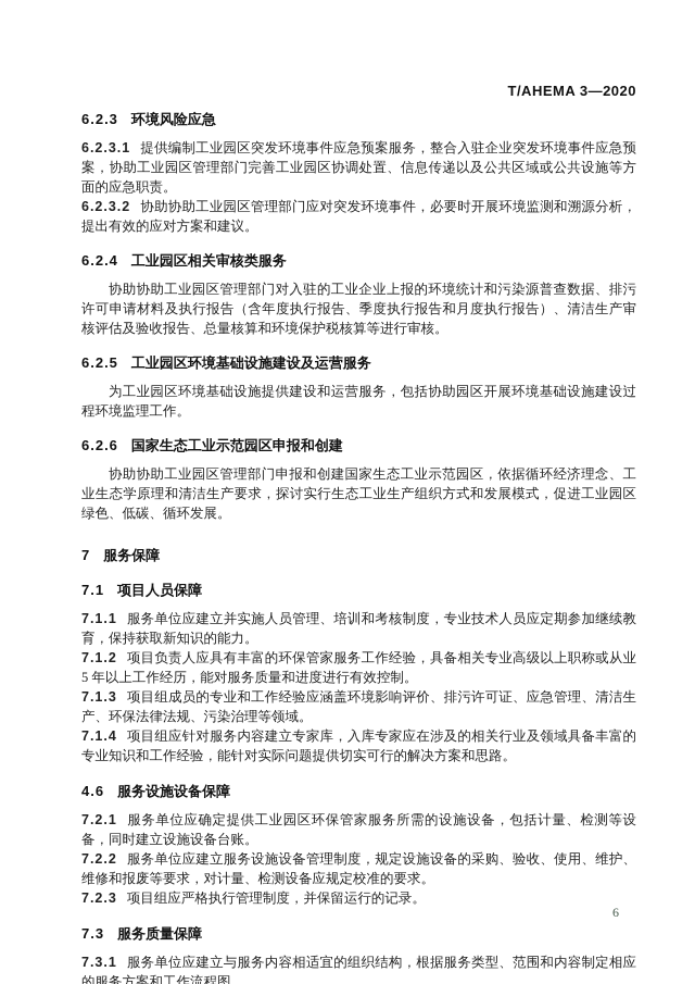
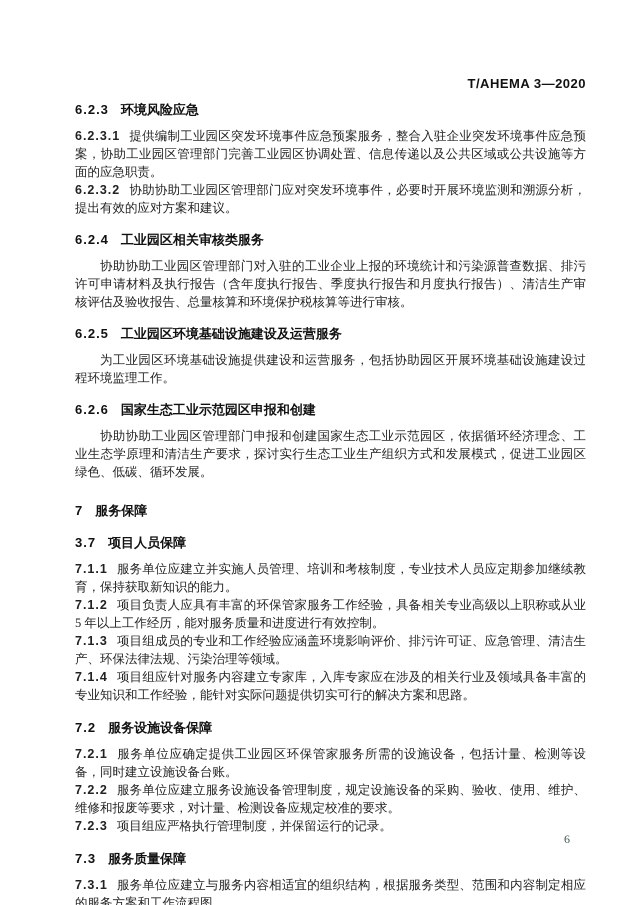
  T/AHEMA 3—2020
  6.2.3 环境风险应急
  6.2.3.1 提供编制工业园区突发环境事件应急预案服务，整合入驻企业突发环境事件应急预案，协助工业园区管理部门完善工业园区协调处置、信息传递以及公共区域或公共设施等方面的应急职责。
  6.2.3.2 协助协助工业园区管理部门应对突发环境事件，必要时开展环境监测和溯源分析，提出有效的应对方案和建议。
  6.2.4 工业园区相关审核类服务
  协助协助工业园区管理部门对入驻的工业企业上报的环境统计和污染源普查数据、排污许可申请材料及执行报告（含年度执行报告、季度执行报告和月度执行报告）、清洁生产审核评估及验收报告、总量核算和环境保护税核算等进行审核。
  6.2.5 工业园区环境基础设施建设及运营服务
  为工业园区环境基础设施提供建设和运营服务，包括协助园区开展环境基础设施建设过程环境监理工作。
  6.2.6 国家生态工业示范园区申报和创建
  协助协助工业园区管理部门申报和创建国家生态工业示范园区，依据循环经济理念、工业生态学原理和清洁生产要求，探讨实行生态工业生产组织方式和发展模式，促进工业园区绿色、低碳、循环发展。
  7 服务保障
- 7.1 项目人员保障
+ 3.7 项目人员保障
  7.1.1 服务单位应建立并实施人员管理、培训和考核制度，专业技术人员应定期参加继续教育，保持获取新知识的能力。
  7.1.2 项目负责人应具有丰富的环保管家服务工作经验，具备相关专业高级以上职称或从业 5 年以上工作经历，能对服务质量和进度进行有效控制。
  7.1.3 项目组成员的专业和工作经验应涵盖环境影响评价、排污许可证、应急管理、清洁生产、环保法律法规、污染治理等领域。
  7.1.4 项目组应针对服务内容建立专家库，入库专家应在涉及的相关行业及领域具备丰富的专业知识和工作经验，能针对实际问题提供切实可行的解决方案和思路。
- 4.6 服务设施设备保障
+ 7.2 服务设施设备保障
  7.2.1 服务单位应确定提供工业园区环保管家服务所需的设施设备，包括计量、检测等设备，同时建立设施设备台账。
  7.2.2 服务单位应建立服务设施设备管理制度，规定设施设备的采购、验收、使用、维护、维修和报废等要求，对计量、检测设备应规定校准的要求。
  7.2.3 项目组应严格执行管理制度，并保留运行的记录。
  7.3 服务质量保障
  7.3.1 服务单位应建立与服务内容相适宜的组织结构，根据服务类型、范围和内容制定相应的服务方案和工作流程图。
  6
